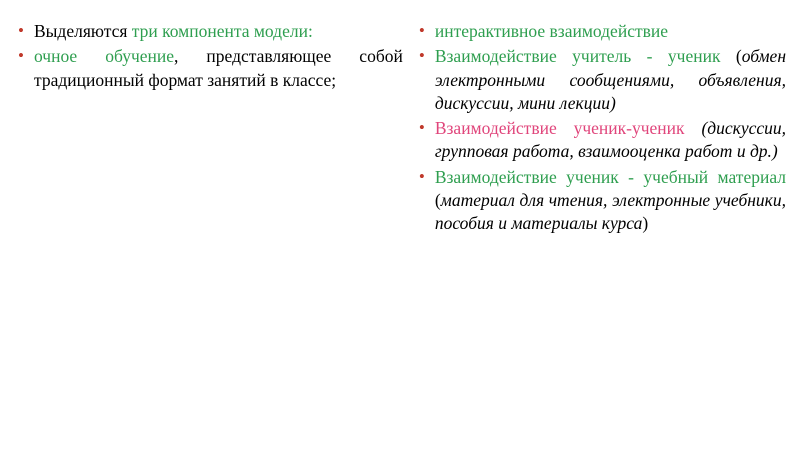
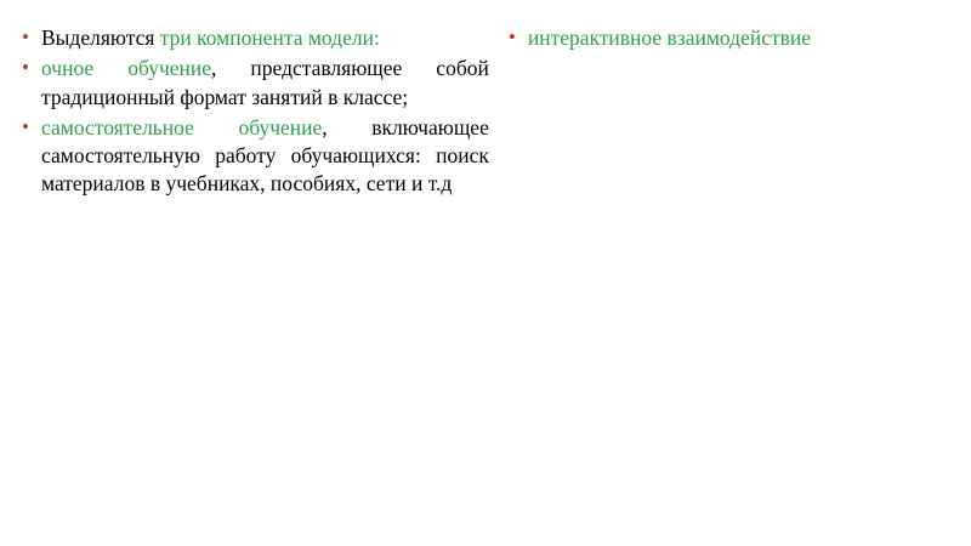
  Выделяются три компонента модели:
  очное обучение, представляющее собой традиционный формат занятий в классе;
+ самостоятельное обучение, включающее самостоятельную работу обучающихся: поиск материалов в учебниках, пособиях, сети и т.д
  интерактивное взаимодействие
- Взаимодействие учитель - ученик (обмен электронными сообщениями, объявления, дискуссии, мини лекции)
- Взаимодействие ученик-ученик (дискуссии, групповая работа, взаимооценка работ и др.)
- Взаимодействие ученик - учебный материал (материал для чтения, электронные учебники, пособия и материалы курса)
